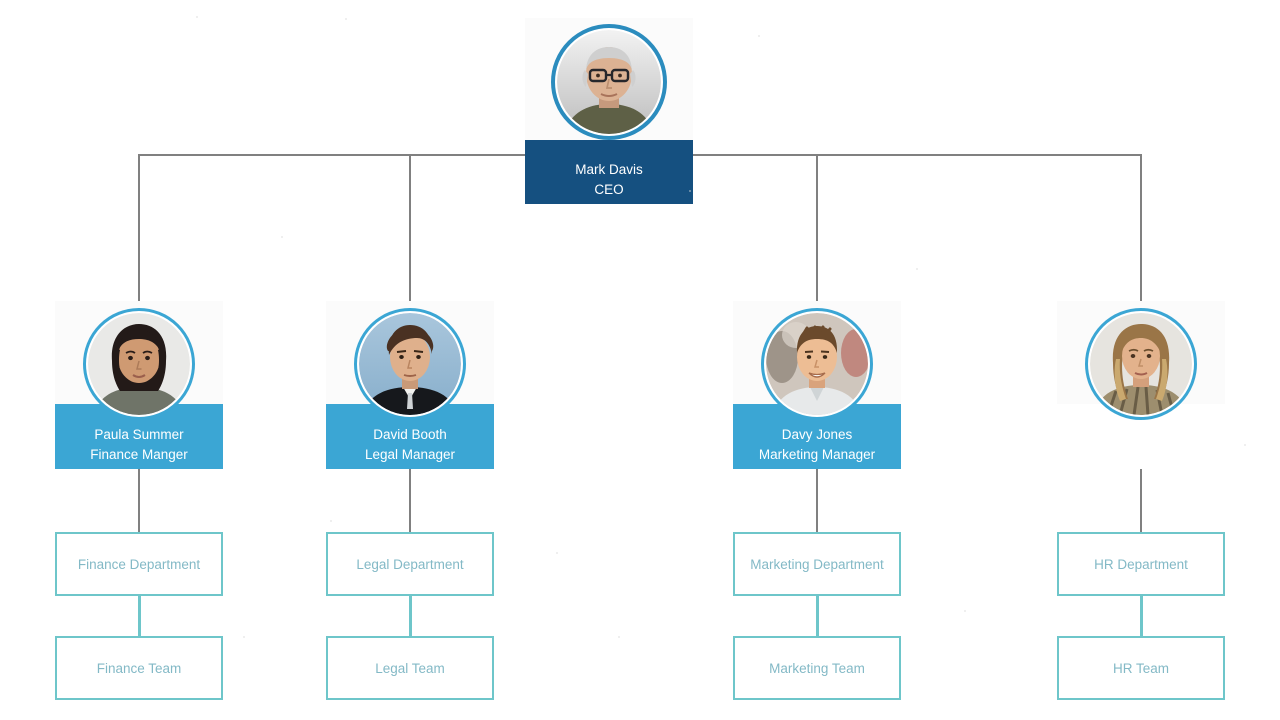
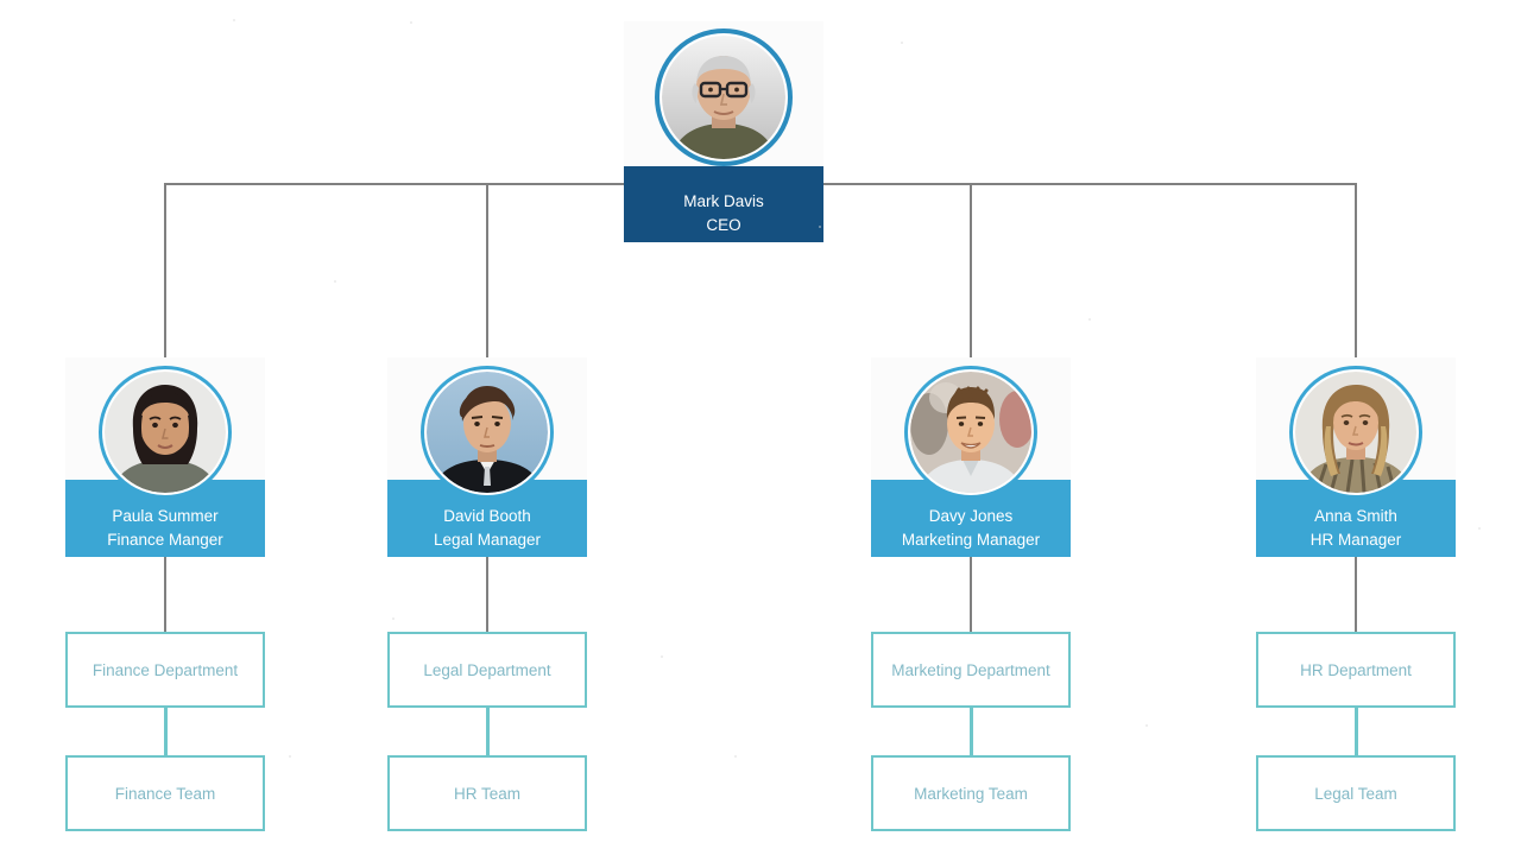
  Mark Davis
  CEO
  Paula Summer
  Finance Manger
  David Booth
  Legal Manager
  Davy Jones
  Marketing Manager
+ Anna Smith
+ HR Manager
  Finance Department
  Legal Department
  Marketing Department
  HR Department
  Finance Team
- Legal Team
+ HR Team
  Marketing Team
- HR Team
+ Legal Team
